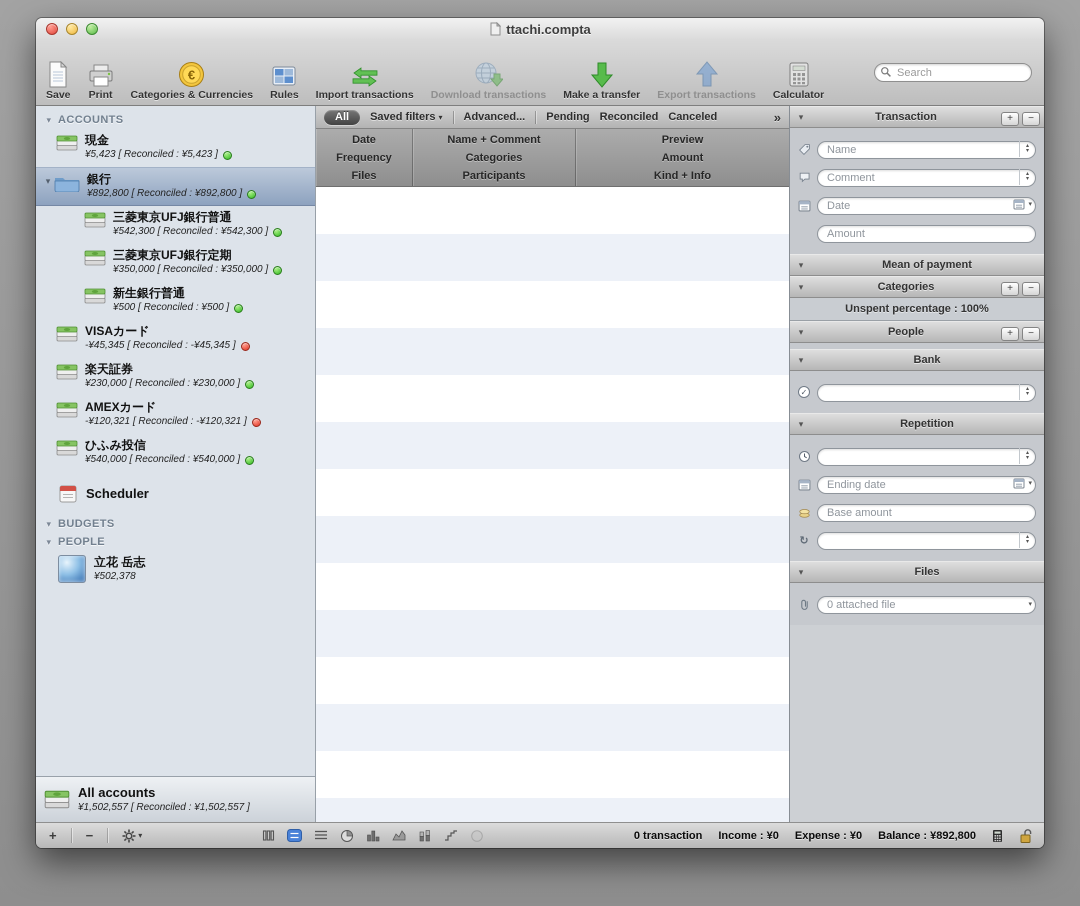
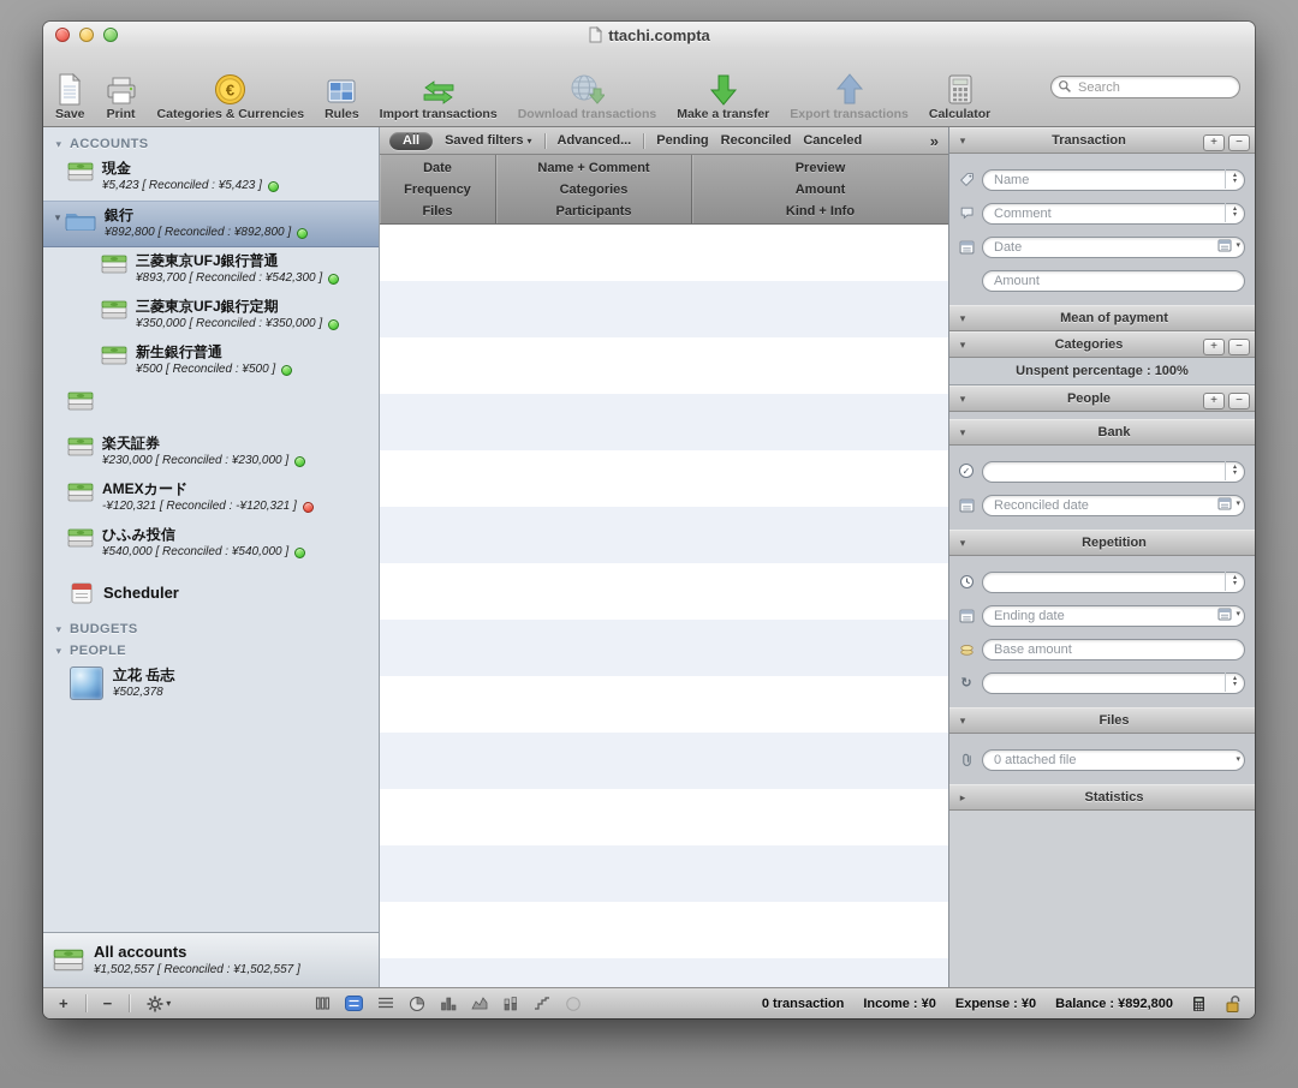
  ttachi.compta
  Save
  Print
  Categories & Currencies
  Rules
  Import transactions
  Download transactions
  Make a transfer
  Export transactions
  Calculator
  Search
  ▾
  ACCOUNTS
  現金
  ¥5,423 [ Reconciled : ¥5,423 ]
  ▾
  銀行
  ¥892,800 [ Reconciled : ¥892,800 ]
  三菱東京UFJ銀行普通
- ¥542,300 [ Reconciled : ¥542,300 ]
+ ¥893,700 [ Reconciled : ¥542,300 ]
  三菱東京UFJ銀行定期
  ¥350,000 [ Reconciled : ¥350,000 ]
  新生銀行普通
  ¥500 [ Reconciled : ¥500 ]
- VISAカード
- -¥45,345 [ Reconciled : -¥45,345 ]
  楽天証券
  ¥230,000 [ Reconciled : ¥230,000 ]
  AMEXカード
  -¥120,321 [ Reconciled : -¥120,321 ]
  ひふみ投信
  ¥540,000 [ Reconciled : ¥540,000 ]
  Scheduler
  ▾
  BUDGETS
  ▾
  PEOPLE
  立花 岳志
  ¥502,378
  All accounts
  ¥1,502,557 [ Reconciled : ¥1,502,557 ]
  All
  Saved filters ▾
  Advanced...
  Pending
  Reconciled
  Canceled
  »
  Date
  Frequency
  Files
  Name + Comment
  Categories
  Participants
  Preview
  Amount
  Kind + Info
  ▾
  Transaction
  + −
  Name
  Comment
  Date
  Amount
  ▾
  Mean of payment
  ▾
  Categories
  + −
  Unspent percentage : 100%
  ▾
  People
  + −
  ▾
  Bank
  ✓
+ Reconciled date
  ▾
  Repetition
  Ending date
  Base amount
  ↻
  ▾
  Files
  0 attached file
+ ▸
+ Statistics
  +
  −
  ▾
  0 transaction
  Income : ¥0
  Expense : ¥0
  Balance : ¥892,800
